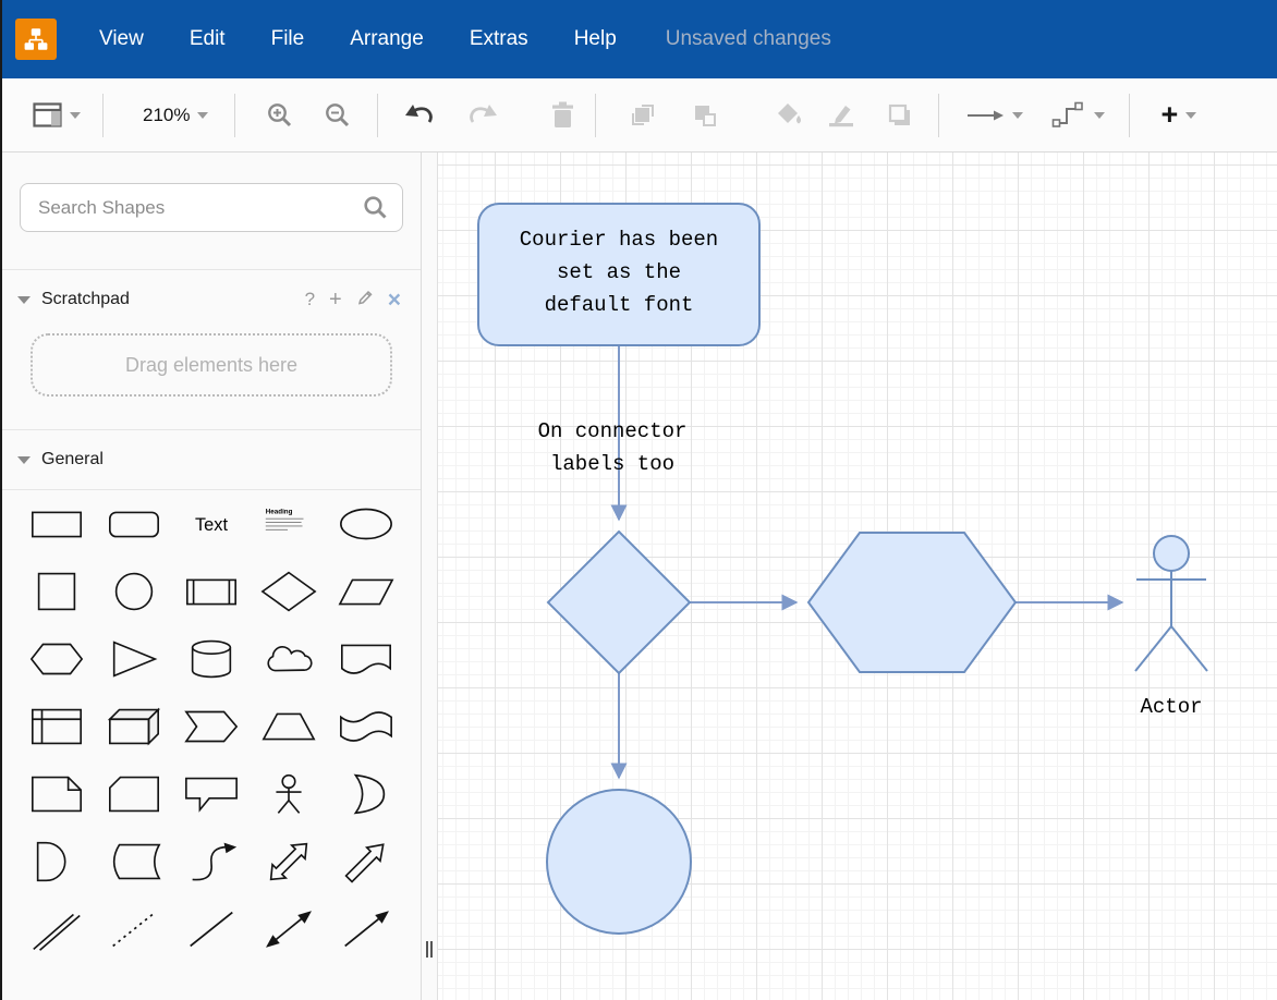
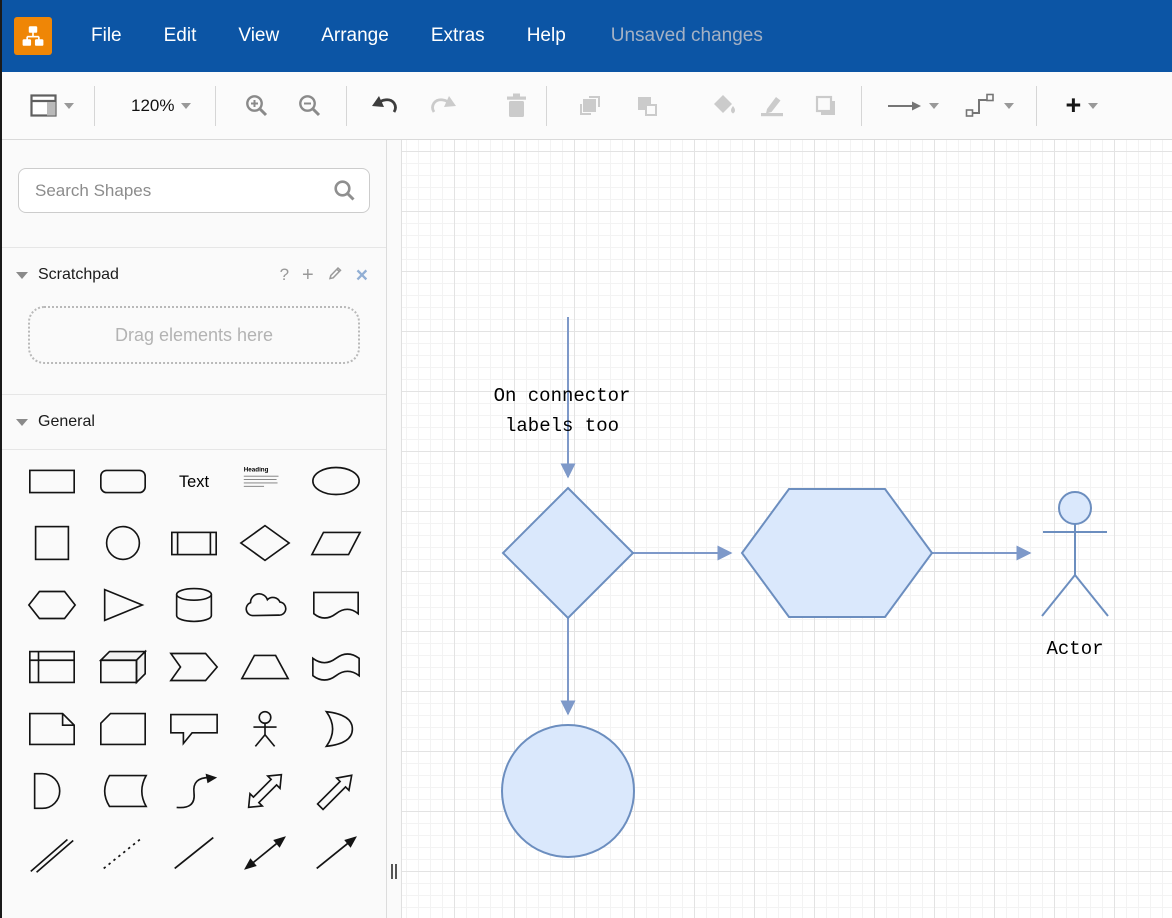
- View
+ File
  Edit
- File
+ View
  Arrange
  Extras
  Help
  Unsaved changes
- 210%
+ 120%
  +
  Search Shapes
  Scratchpad
  ?
  +
  ×
  Drag elements here
  General
  Text
- Courier has been
- set as the
- default font
  On connector
  labels too
  Actor
